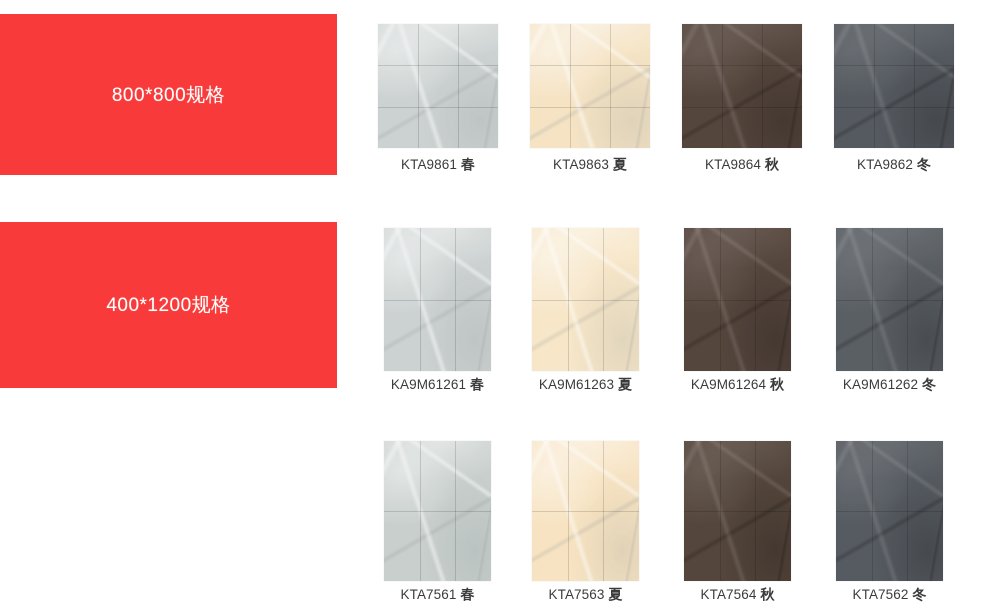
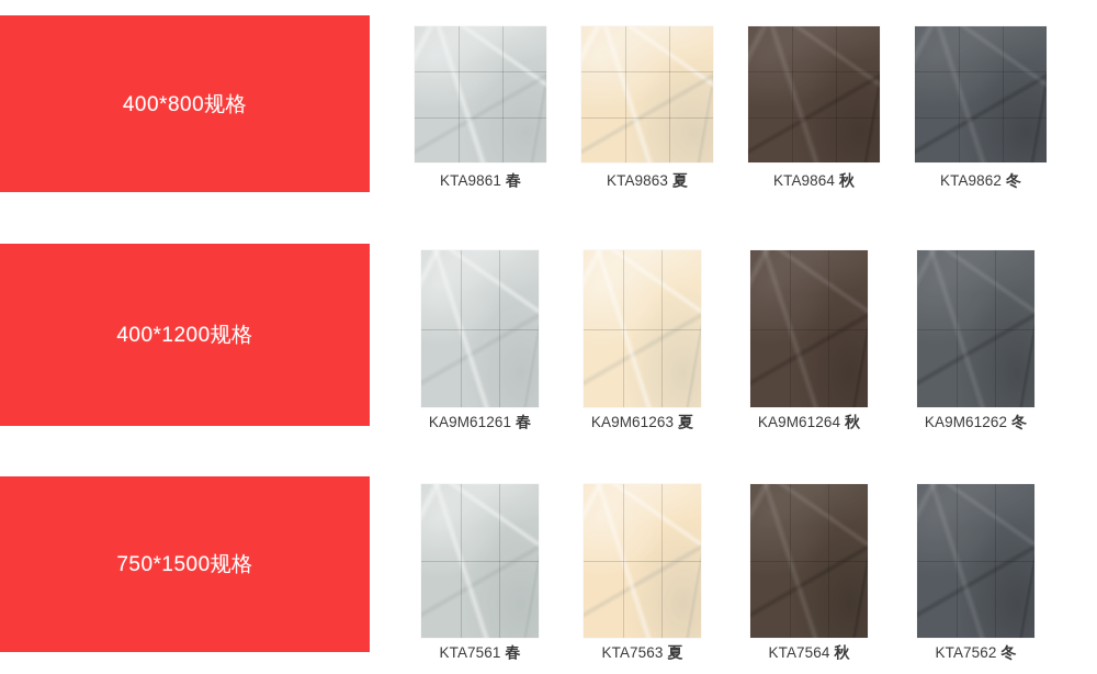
- 800*800规格
+ 400*800规格
  400*1200规格
+ 750*1500规格
  KTA9861 春
  KTA9863 夏
  KTA9864 秋
  KTA9862 冬
  KA9M61261 春
  KA9M61263 夏
  KA9M61264 秋
  KA9M61262 冬
  KTA7561 春
  KTA7563 夏
  KTA7564 秋
  KTA7562 冬
